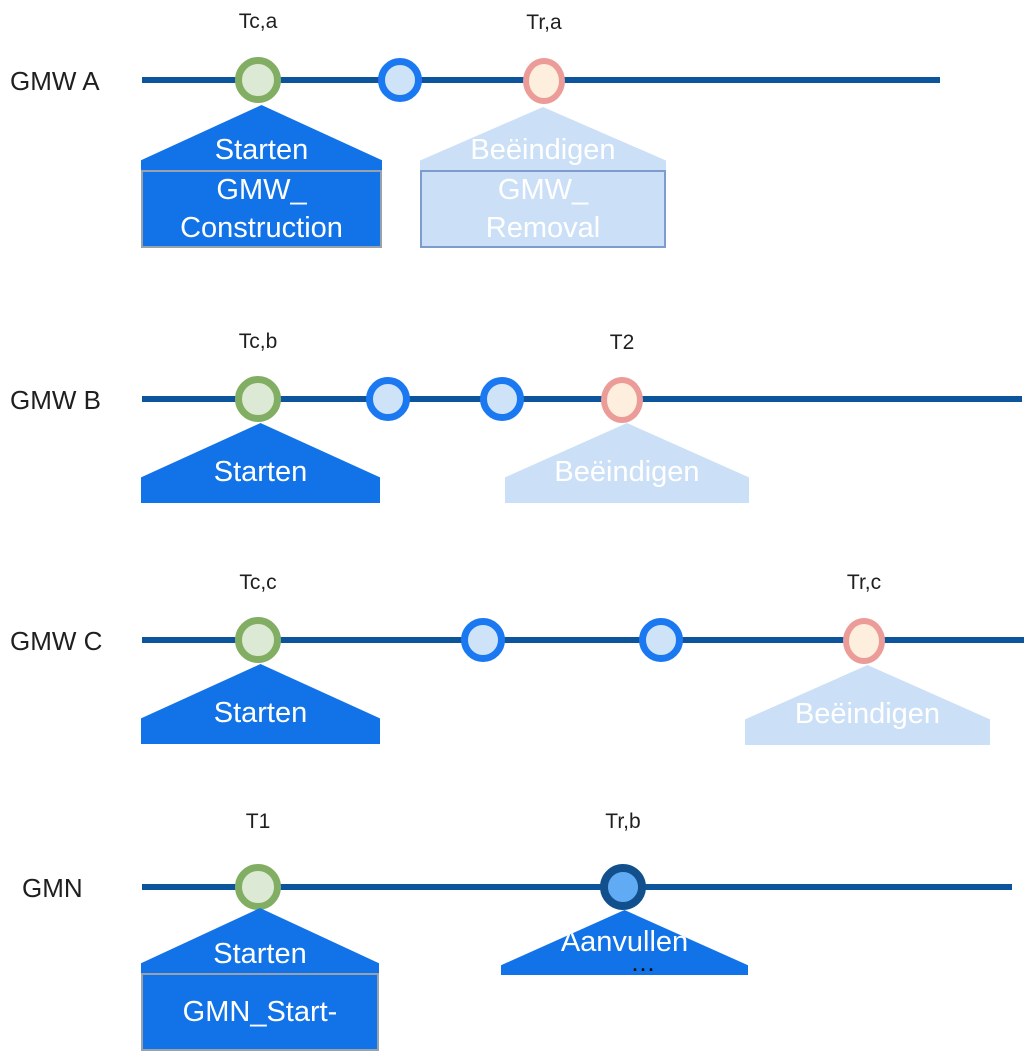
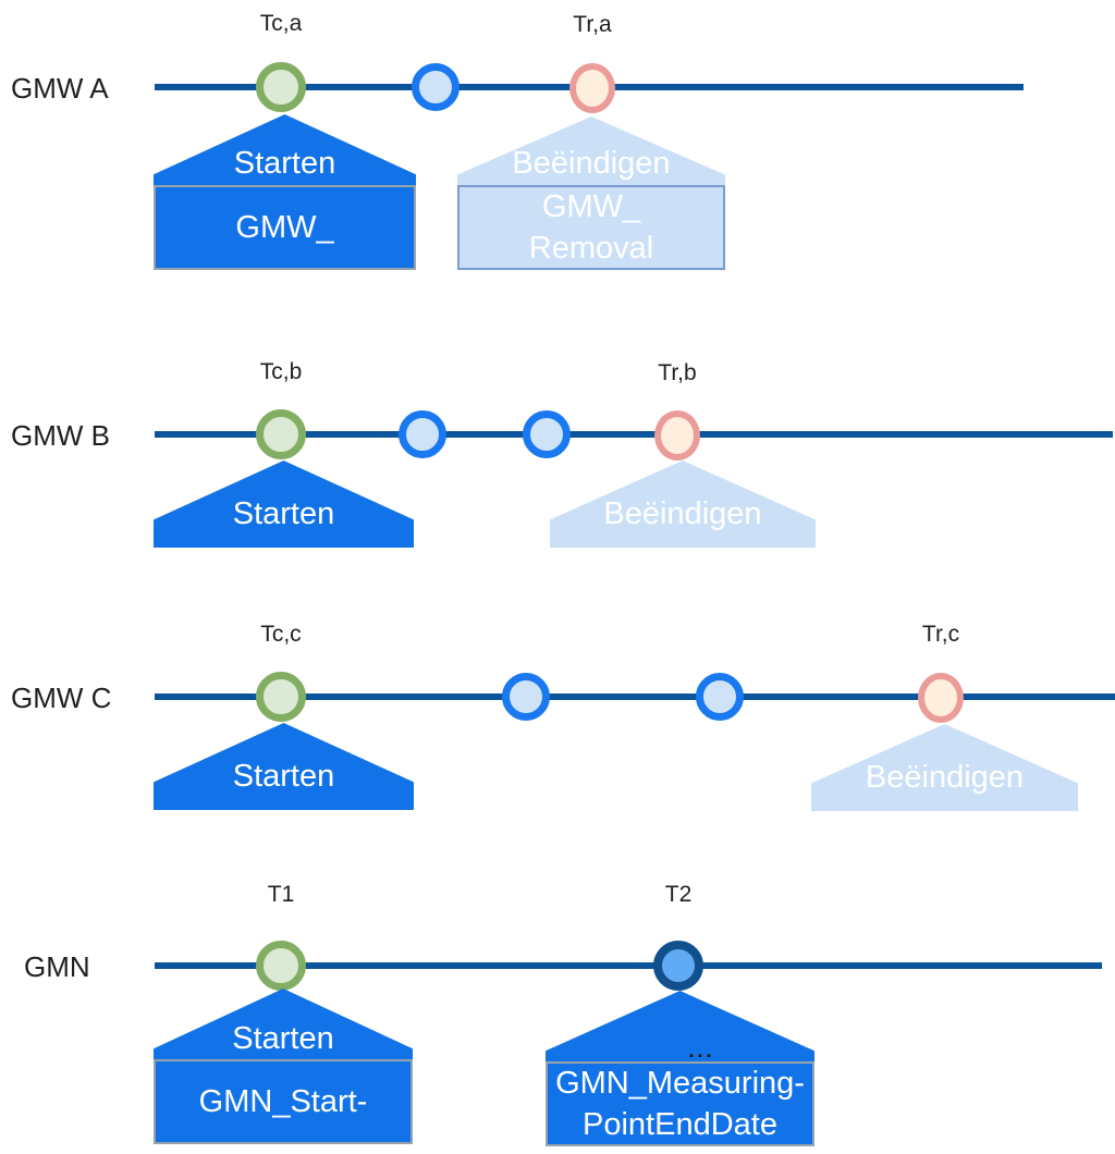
  GMW A
  Tc,a
  Tr,a
  Starten
  GMW_
- Construction
  Beëindigen
  GMW_
  Removal
  GMW B
  Tc,b
- T2
+ Tr,b
  Starten
  Beëindigen
  GMW C
  Tc,c
  Tr,c
  Starten
  Beëindigen
  GMN
  T1
- Tr,b
+ T2
  Starten
  GMN_Start-
- Aanvullen
  ...
+ GMN_Measuring-
+ PointEndDate
